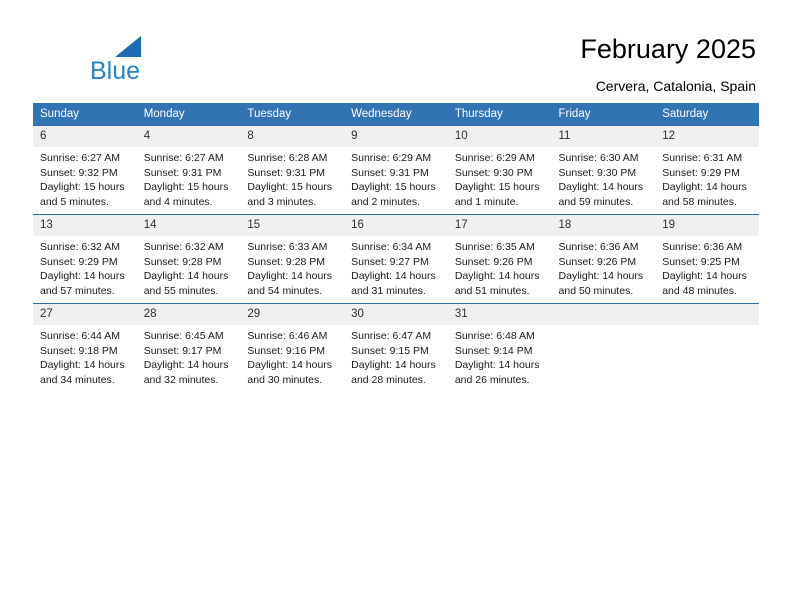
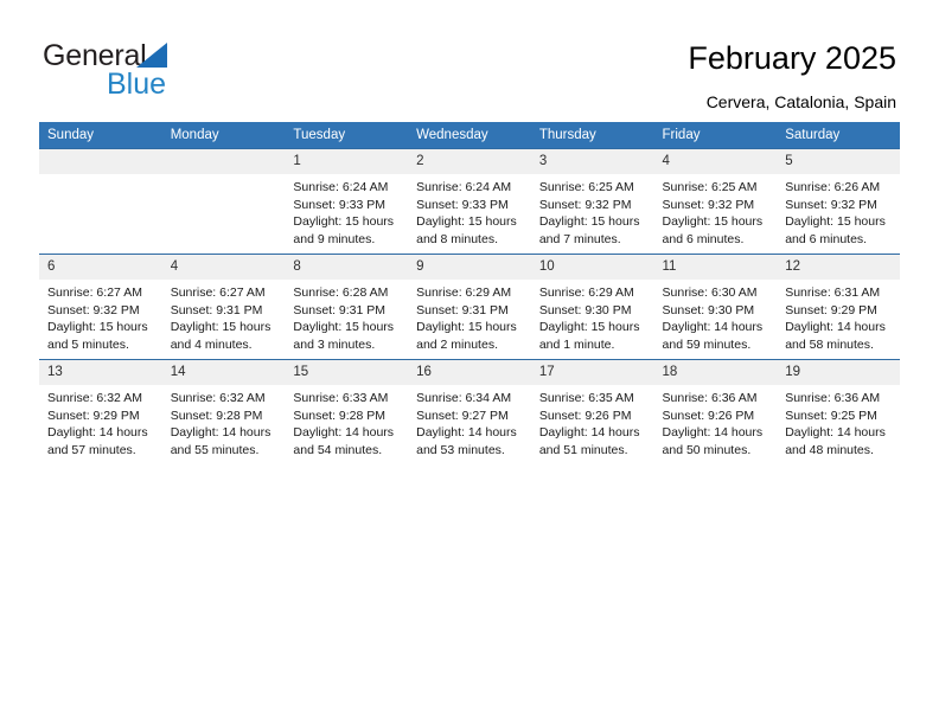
+ General
  Blue
  February 2025
  Cervera, Catalonia, Spain
  Sunday	Monday	Tuesday	Wednesday	Thursday	Friday	Saturday
+ 		1Sunrise: 6:24 AMSunset: 9:33 PMDaylight: 15 hoursand 9 minutes.	2Sunrise: 6:24 AMSunset: 9:33 PMDaylight: 15 hoursand 8 minutes.	3Sunrise: 6:25 AMSunset: 9:32 PMDaylight: 15 hoursand 7 minutes.	4Sunrise: 6:25 AMSunset: 9:32 PMDaylight: 15 hoursand 6 minutes.	5Sunrise: 6:26 AMSunset: 9:32 PMDaylight: 15 hoursand 6 minutes.
  6Sunrise: 6:27 AMSunset: 9:32 PMDaylight: 15 hoursand 5 minutes.	4Sunrise: 6:27 AMSunset: 9:31 PMDaylight: 15 hoursand 4 minutes.	8Sunrise: 6:28 AMSunset: 9:31 PMDaylight: 15 hoursand 3 minutes.	9Sunrise: 6:29 AMSunset: 9:31 PMDaylight: 15 hoursand 2 minutes.	10Sunrise: 6:29 AMSunset: 9:30 PMDaylight: 15 hoursand 1 minute.	11Sunrise: 6:30 AMSunset: 9:30 PMDaylight: 14 hoursand 59 minutes.	12Sunrise: 6:31 AMSunset: 9:29 PMDaylight: 14 hoursand 58 minutes.
- 13Sunrise: 6:32 AMSunset: 9:29 PMDaylight: 14 hoursand 57 minutes.	14Sunrise: 6:32 AMSunset: 9:28 PMDaylight: 14 hoursand 55 minutes.	15Sunrise: 6:33 AMSunset: 9:28 PMDaylight: 14 hoursand 54 minutes.	16Sunrise: 6:34 AMSunset: 9:27 PMDaylight: 14 hoursand 31 minutes.	17Sunrise: 6:35 AMSunset: 9:26 PMDaylight: 14 hoursand 51 minutes.	18Sunrise: 6:36 AMSunset: 9:26 PMDaylight: 14 hoursand 50 minutes.	19Sunrise: 6:36 AMSunset: 9:25 PMDaylight: 14 hoursand 48 minutes.
+ 13Sunrise: 6:32 AMSunset: 9:29 PMDaylight: 14 hoursand 57 minutes.	14Sunrise: 6:32 AMSunset: 9:28 PMDaylight: 14 hoursand 55 minutes.	15Sunrise: 6:33 AMSunset: 9:28 PMDaylight: 14 hoursand 54 minutes.	16Sunrise: 6:34 AMSunset: 9:27 PMDaylight: 14 hoursand 53 minutes.	17Sunrise: 6:35 AMSunset: 9:26 PMDaylight: 14 hoursand 51 minutes.	18Sunrise: 6:36 AMSunset: 9:26 PMDaylight: 14 hoursand 50 minutes.	19Sunrise: 6:36 AMSunset: 9:25 PMDaylight: 14 hoursand 48 minutes.
- 27Sunrise: 6:44 AMSunset: 9:18 PMDaylight: 14 hoursand 34 minutes.	28Sunrise: 6:45 AMSunset: 9:17 PMDaylight: 14 hoursand 32 minutes.	29Sunrise: 6:46 AMSunset: 9:16 PMDaylight: 14 hoursand 30 minutes.	30Sunrise: 6:47 AMSunset: 9:15 PMDaylight: 14 hoursand 28 minutes.	31Sunrise: 6:48 AMSunset: 9:14 PMDaylight: 14 hoursand 26 minutes.
